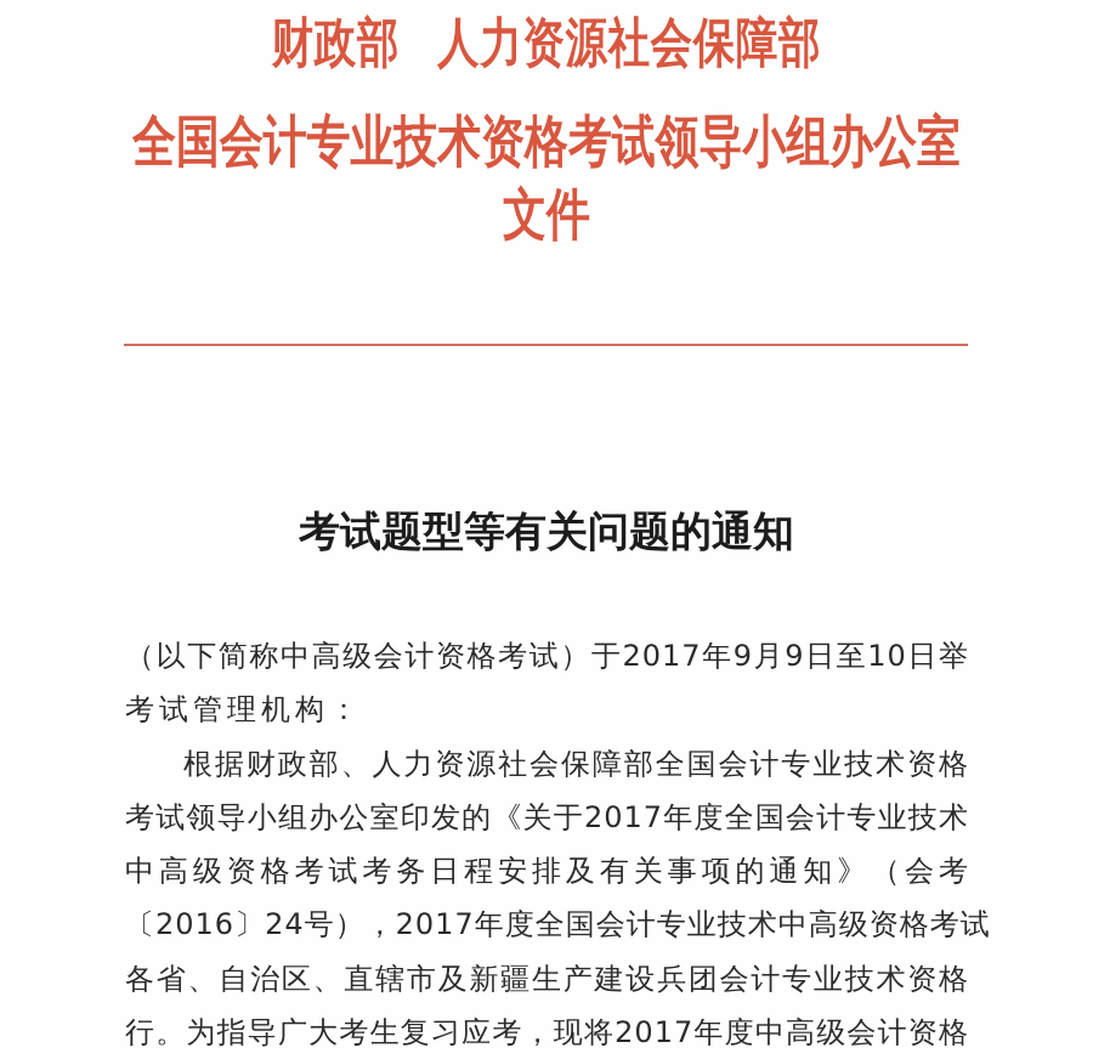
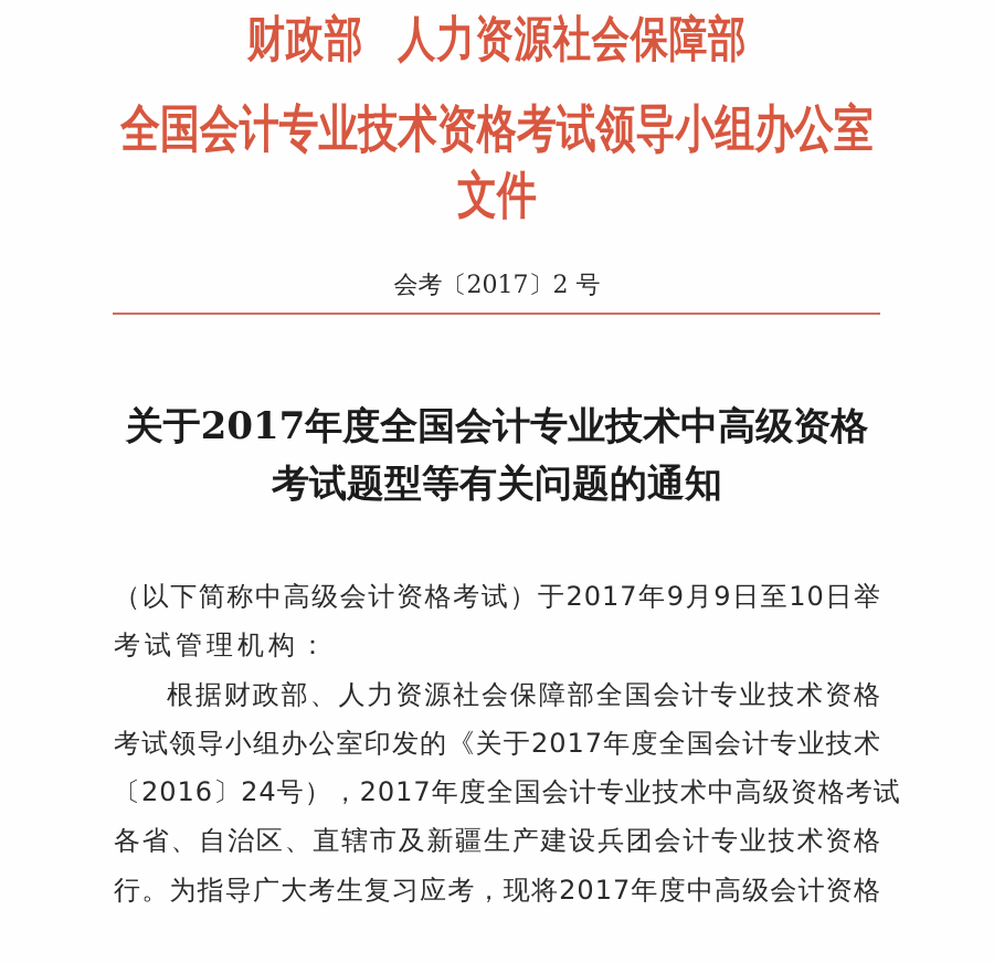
  财政部 人力资源社会保障部
  全国会计专业技术资格考试领导小组办公室文件
+ 会考〔2017〕2 号
+ 关于2017年度全国会计专业技术中高级资格
  考试题型等有关问题的通知
  （以下简称中高级会计资格考试）于2017年9月9日至10日举
  考试管理机构：
  根据财政部、人力资源社会保障部全国会计专业技术资格
  考试领导小组办公室印发的《关于2017年度全国会计专业技术
- 中高级资格考试考务日程安排及有关事项的通知》（会考
  〔2016〕24号），2017年度全国会计专业技术中高级资格考试
  各省、自治区、直辖市及新疆生产建设兵团会计专业技术资格
  行。为指导广大考生复习应考，现将2017年度中高级会计资格
